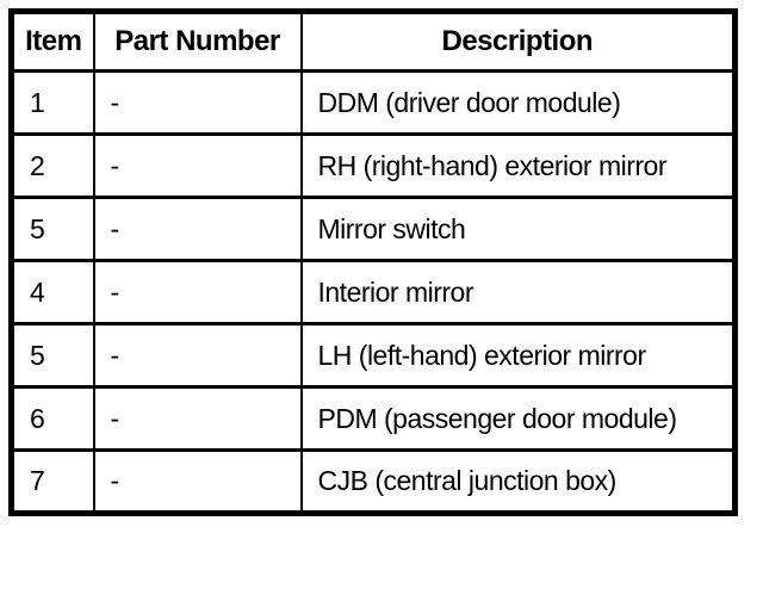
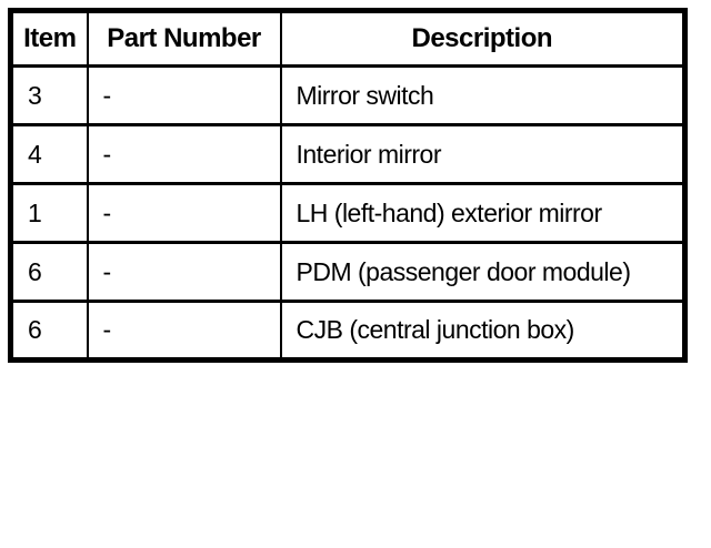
  Item	Part Number	Description
- 1	-	DDM (driver door module)
- 2	-	RH (right-hand) exterior mirror
- 5	-	Mirror switch
+ 3	-	Mirror switch
  4	-	Interior mirror
- 5	-	LH (left-hand) exterior mirror
+ 1	-	LH (left-hand) exterior mirror
  6	-	PDM (passenger door module)
- 7	-	CJB (central junction box)
+ 6	-	CJB (central junction box)
